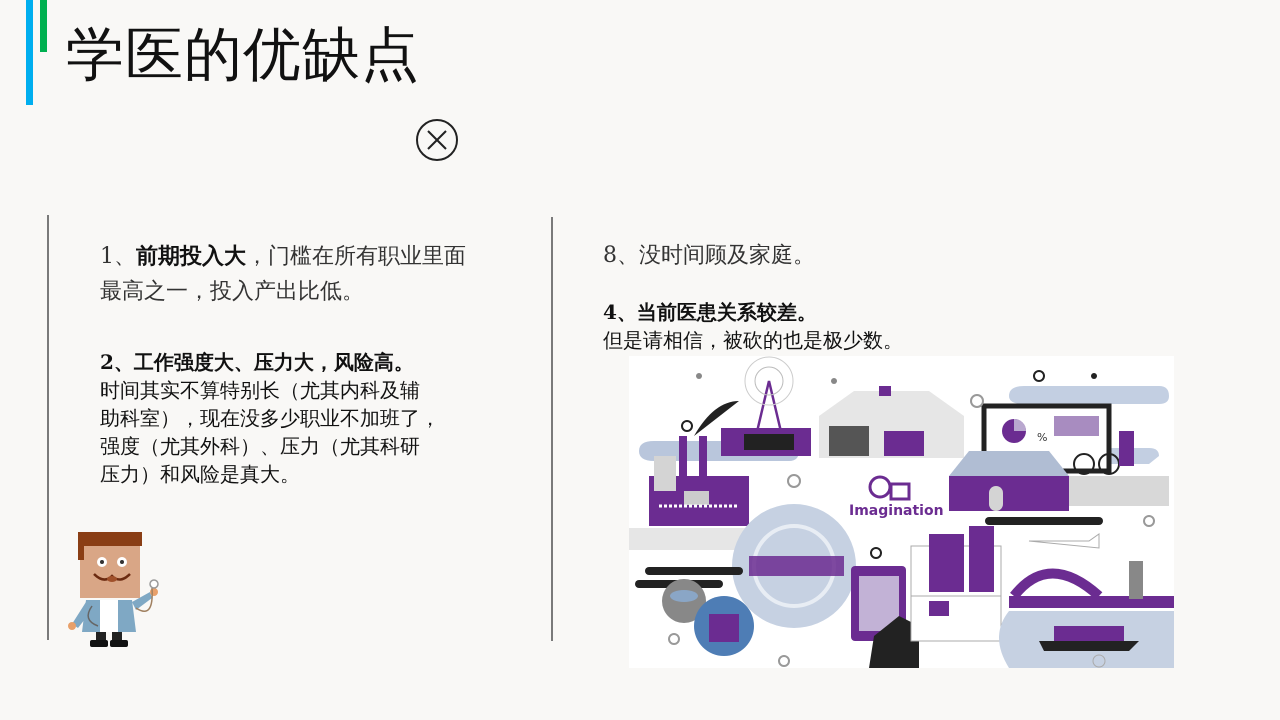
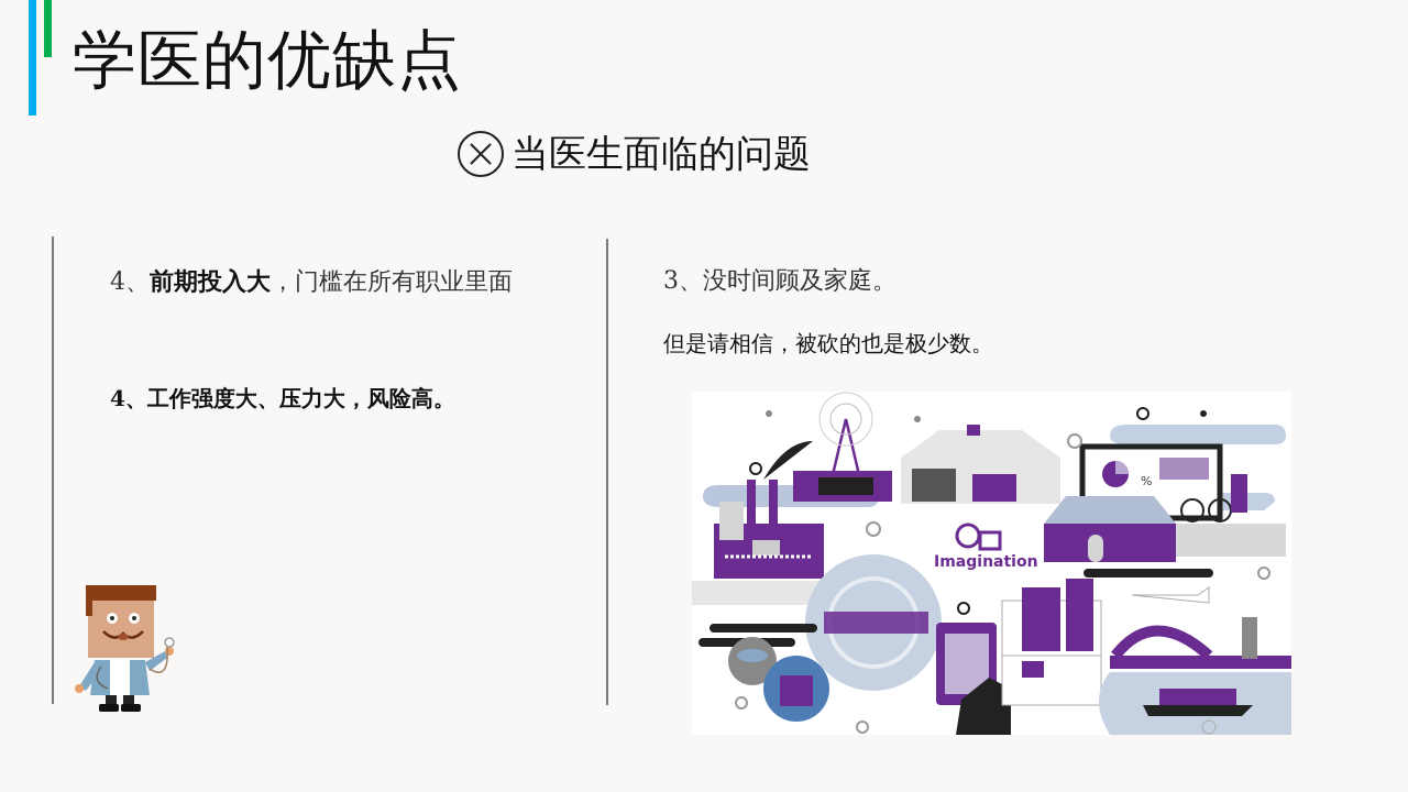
  学医的优缺点
+ 当医生面临的问题
- 1、前期投入大，门槛在所有职业里面
+ 4、前期投入大，门槛在所有职业里面
- 最高之一，投入产出比低。
- 2、工作强度大、压力大，风险高。
+ 4、工作强度大、压力大，风险高。
- 时间其实不算特别长（尤其内科及辅
- 助科室），现在没多少职业不加班了，
- 强度（尤其外科）、压力（尤其科研
- 压力）和风险是真大。
- 8、没时间顾及家庭。
+ 3、没时间顾及家庭。
- 4、当前医患关系较差。
  但是请相信，被砍的也是极少数。
  %
  Imagination
